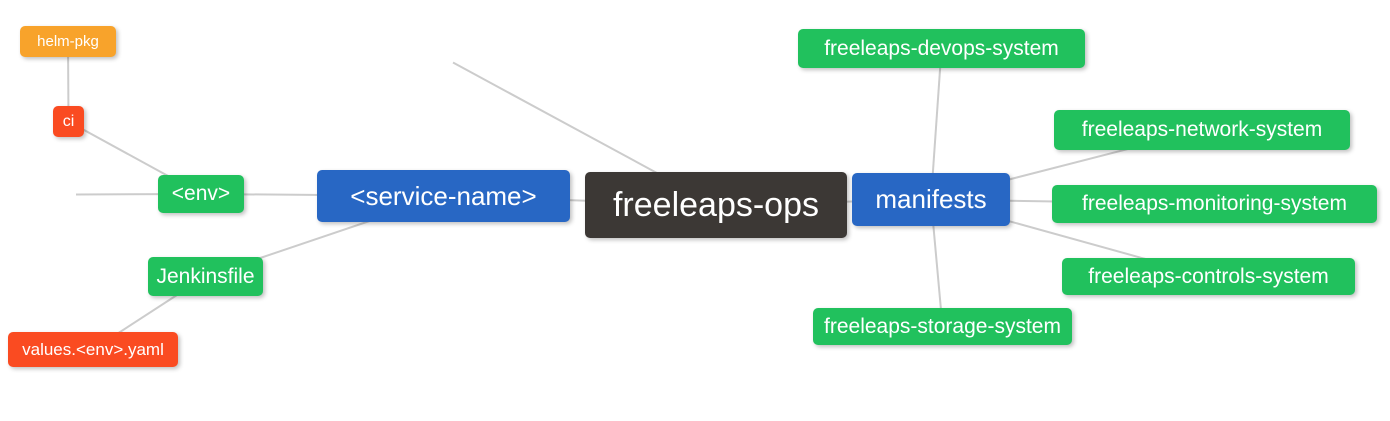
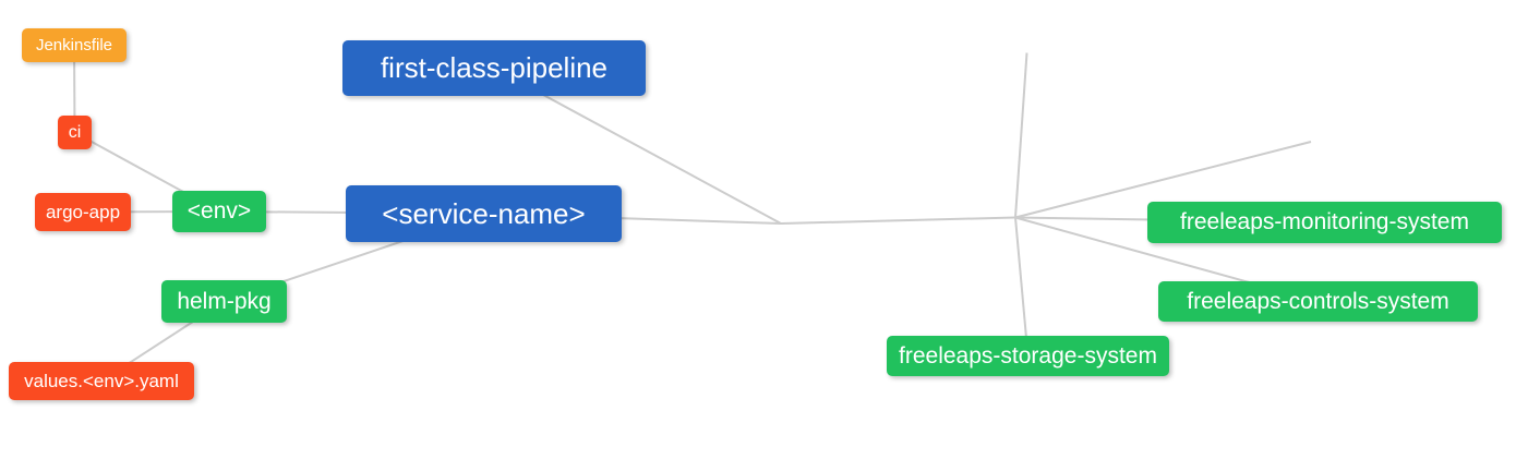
- helm-pkg
+ Jenkinsfile
  ci
+ argo-app
  <env>
- Jenkinsfile
+ helm-pkg
  values.<env>.yaml
+ first-class-pipeline
  <service-name>
- freeleaps-ops
- manifests
- freeleaps-devops-system
- freeleaps-network-system
  freeleaps-monitoring-system
  freeleaps-controls-system
  freeleaps-storage-system
